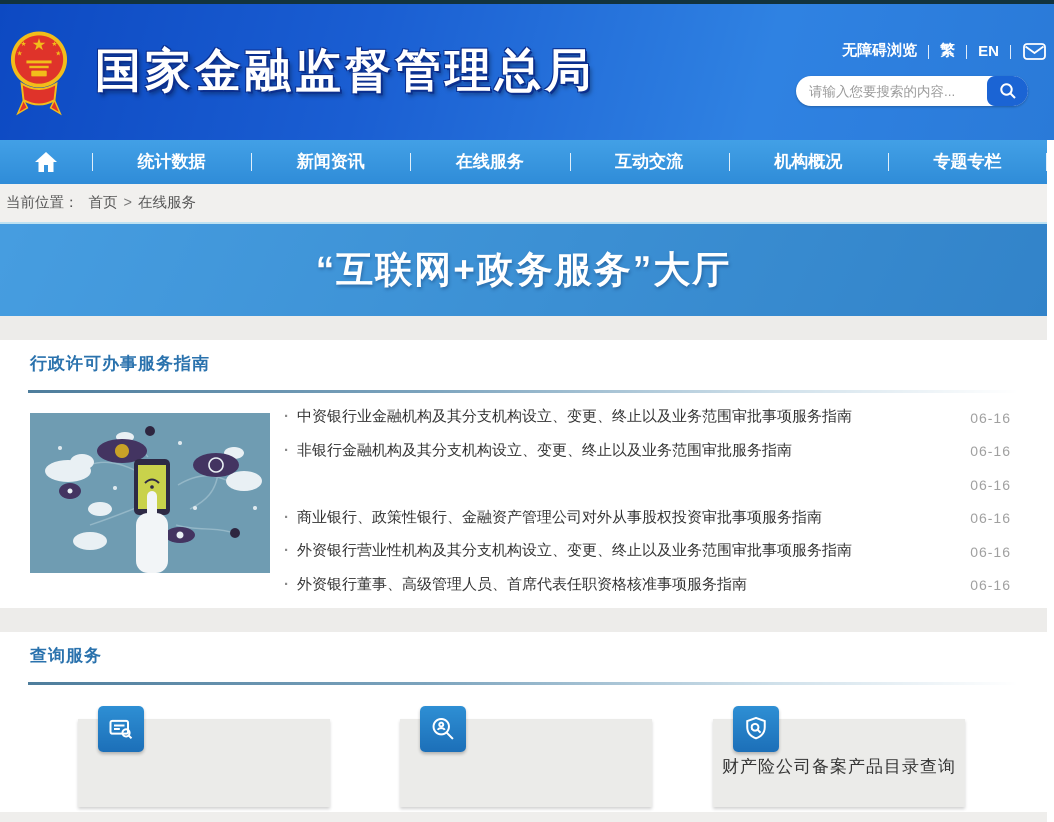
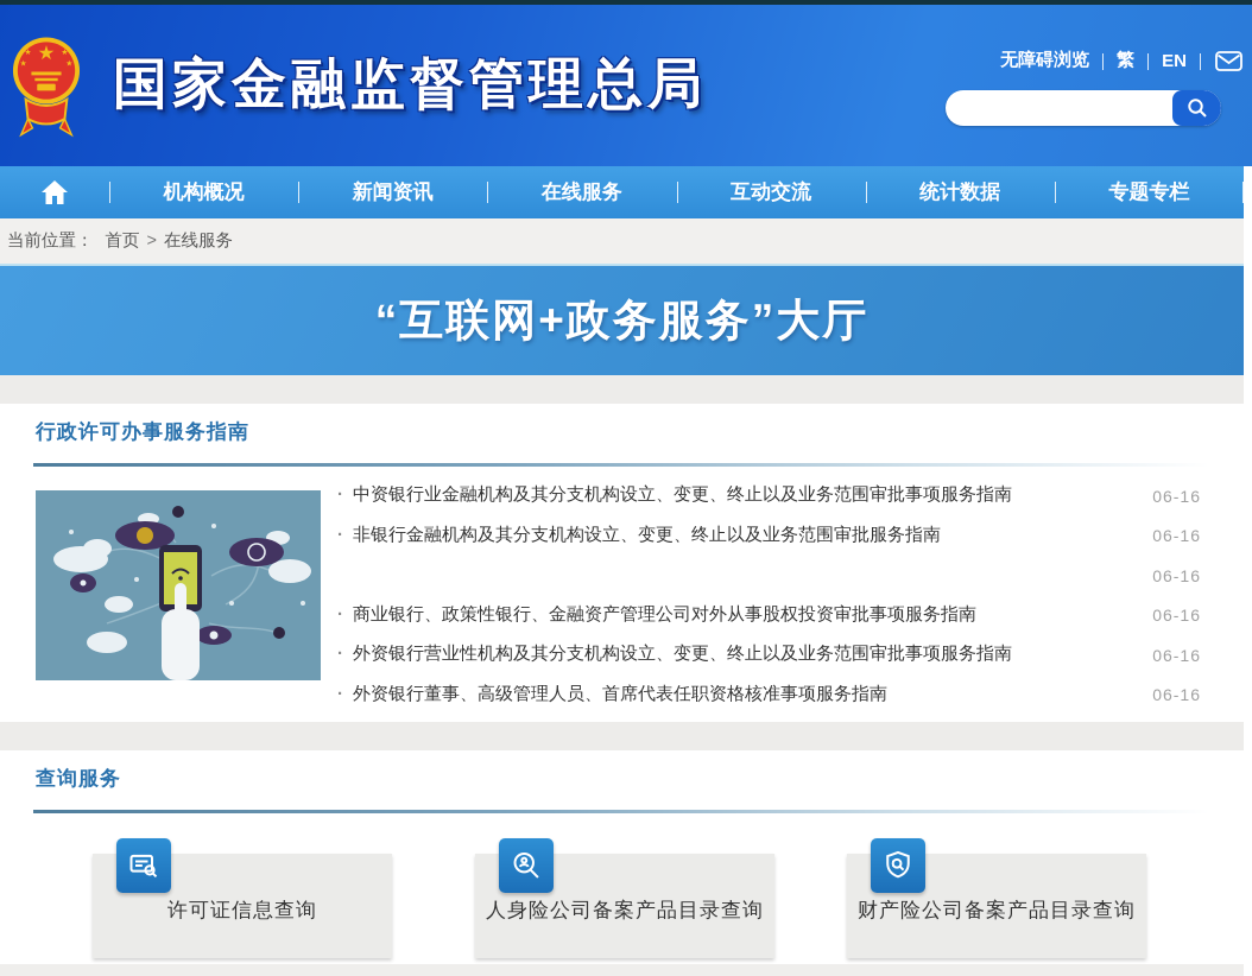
  ★
  国家金融监督管理总局
  无障碍浏览
  繁
  EN
- 请输入您要搜索的内容...
- 统计数据
+ 机构概况
  新闻资讯
  在线服务
  互动交流
- 机构概况
+ 统计数据
  专题专栏
  当前位置：
  首页
  >
  在线服务
  “互联网+政务服务”大厅
  行政许可办事服务指南
  中资银行业金融机构及其分支机构设立、变更、终止以及业务范围审批事项服务指南
  06-16
  非银行金融机构及其分支机构设立、变更、终止以及业务范围审批服务指南
  06-16
  06-16
  商业银行、政策性银行、金融资产管理公司对外从事股权投资审批事项服务指南
  06-16
  外资银行营业性机构及其分支机构设立、变更、终止以及业务范围审批事项服务指南
  06-16
  外资银行董事、高级管理人员、首席代表任职资格核准事项服务指南
  06-16
  查询服务
+ 许可证信息查询
+ 人身险公司备案产品目录查询
  财产险公司备案产品目录查询
